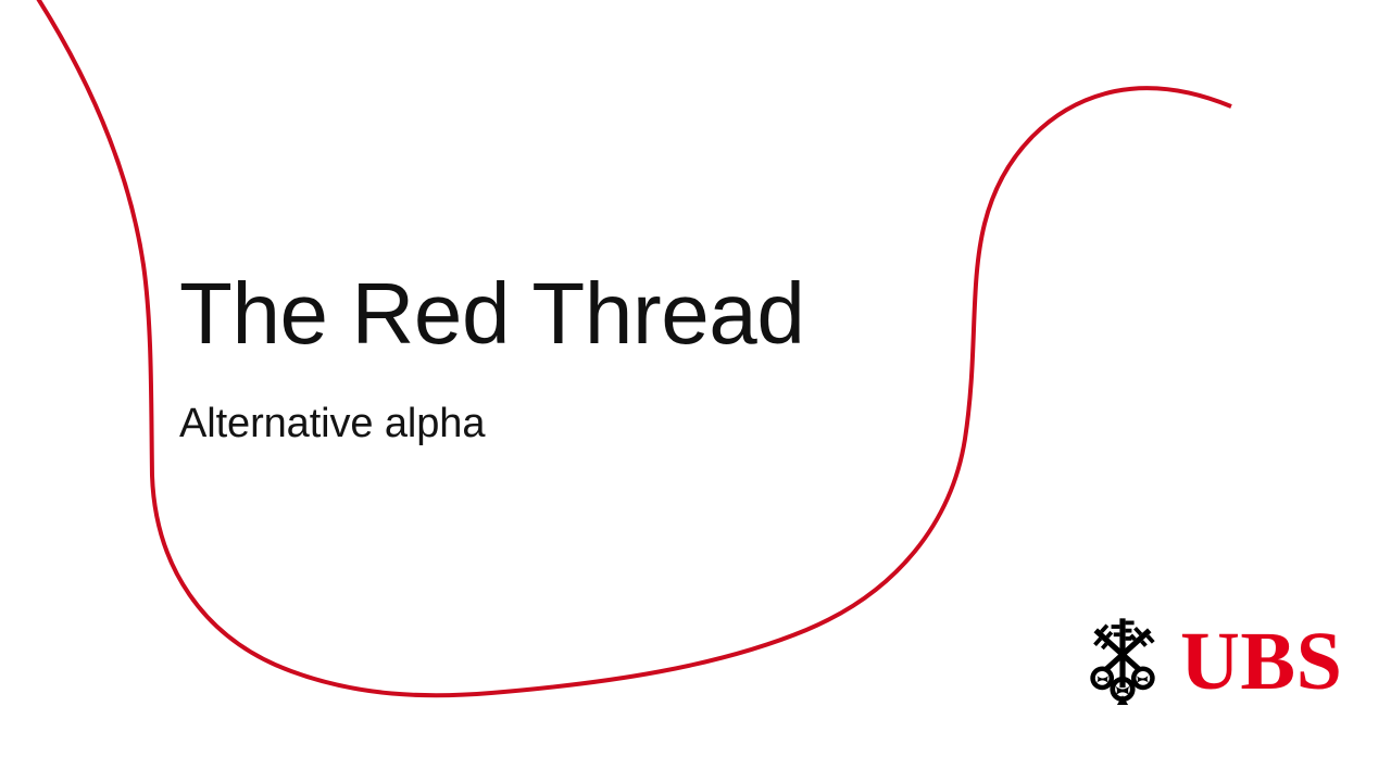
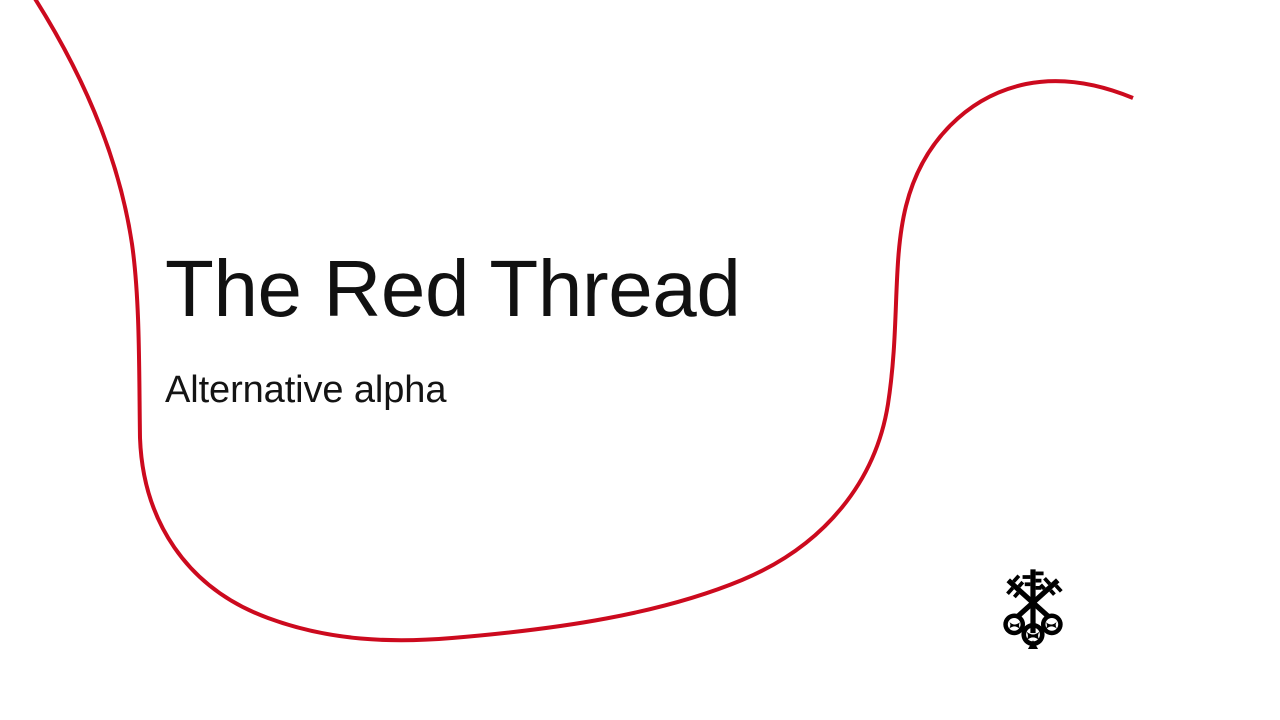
  The Red Thread
  Alternative alpha
- UBS
